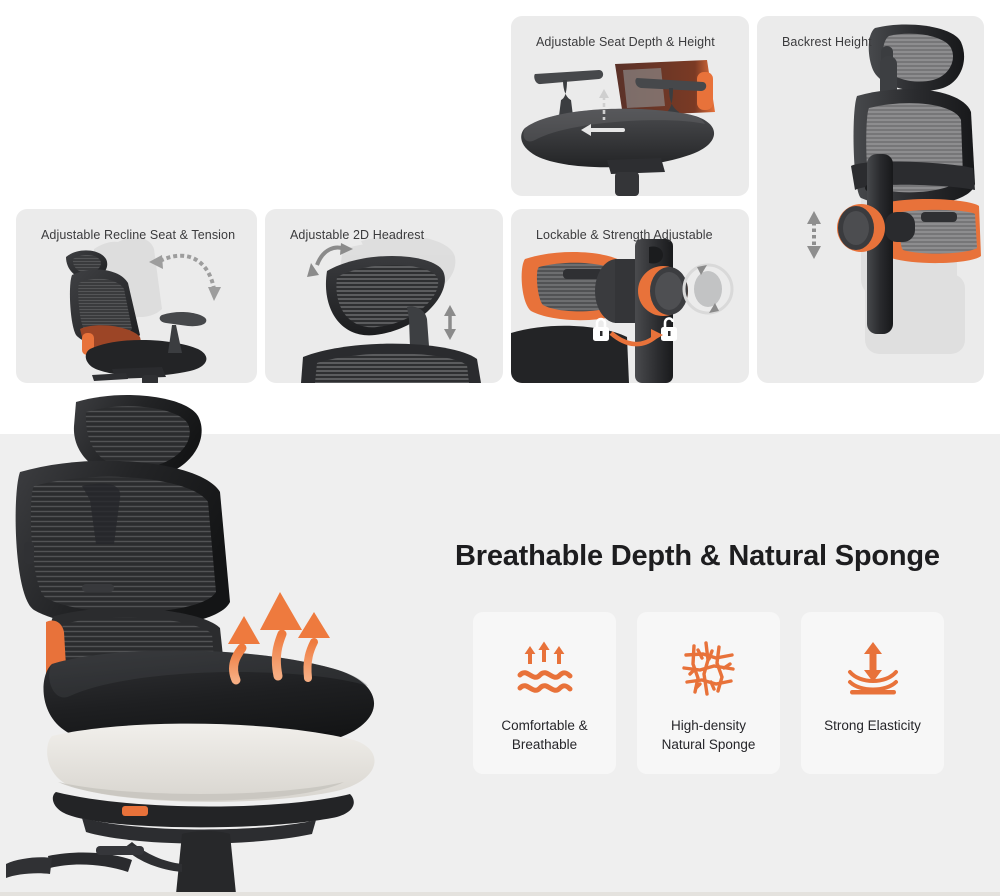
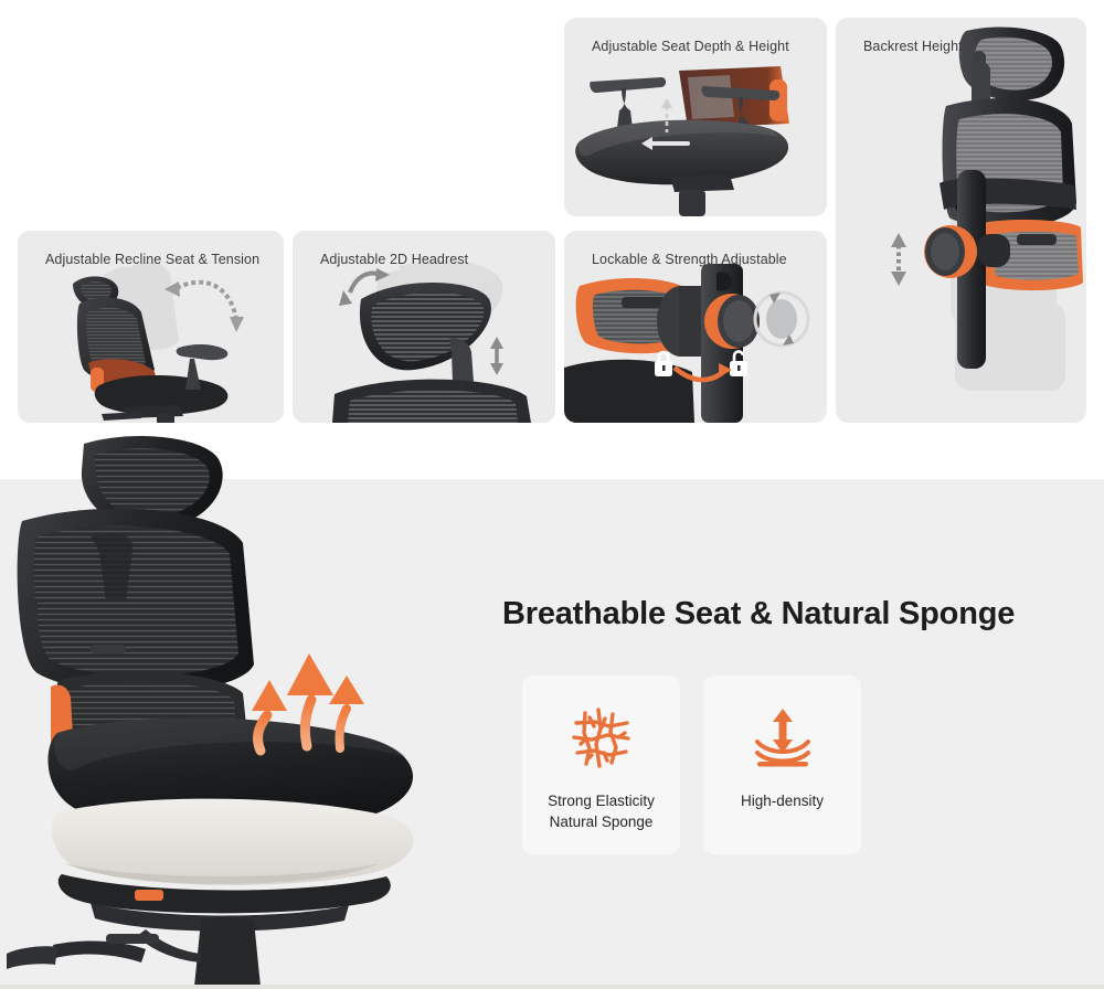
  Adjustable Seat Depth & Height
  Backrest Height
  Adjustable Recline Seat & Tension
  Adjustable 2D Headrest
  Lockable & Strength Adjustable
- Breathable Depth & Natural Sponge
+ Breathable Seat & Natural Sponge
- Comfortable &
- Breathable
- High-density
+ Strong Elasticity
  Natural Sponge
- Strong Elasticity
+ High-density
